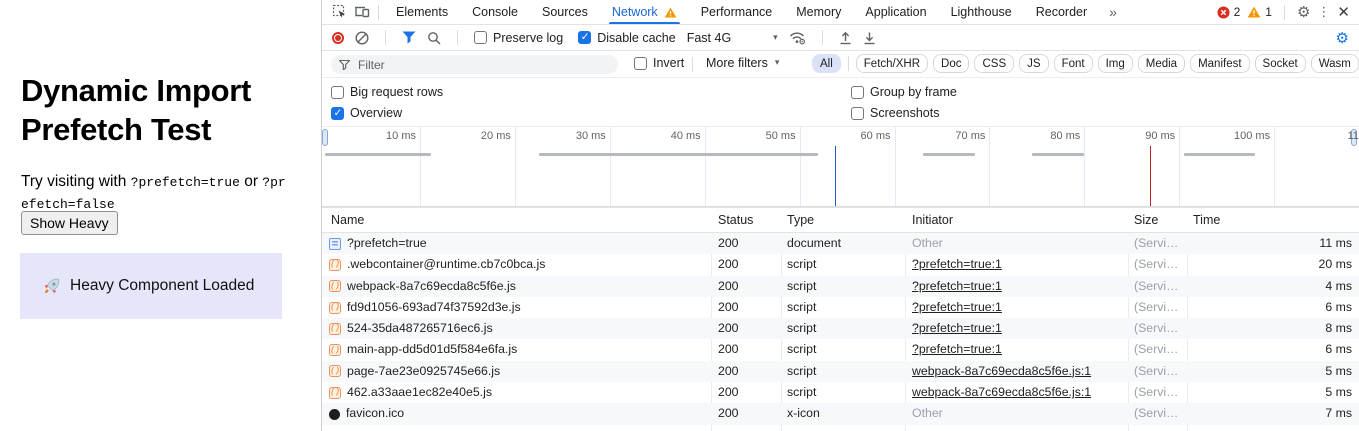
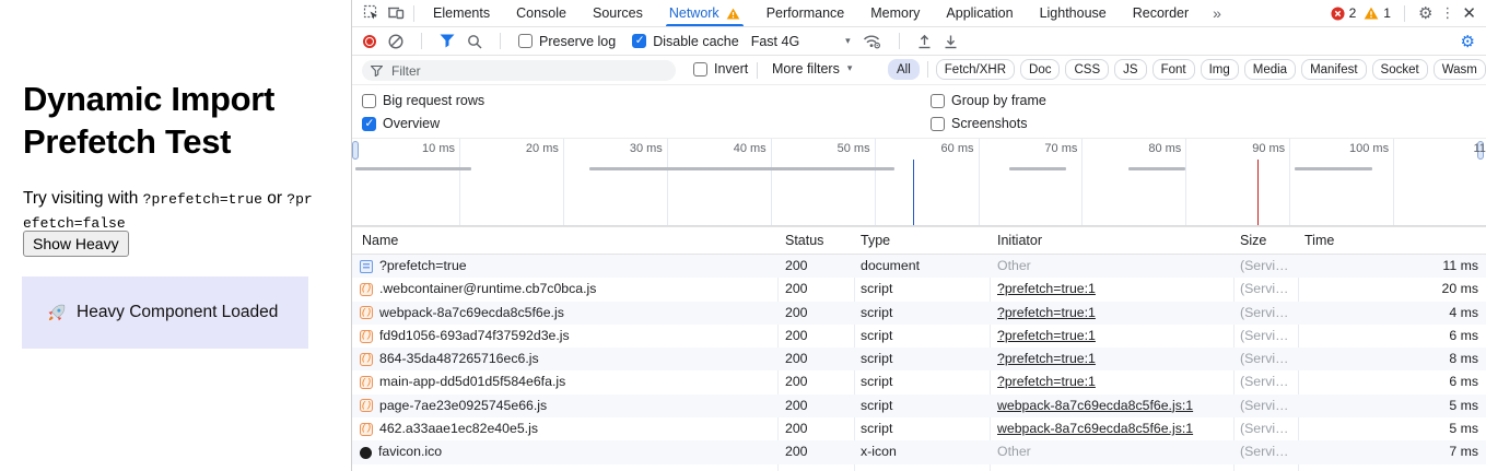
  Dynamic Import Prefetch Test
  Try visiting with ?prefetch=true or ?prefetch=false
  Show Heavy
  Heavy Component Loaded
  Elements
  Console
  Sources
  Network
  Performance
  Memory
  Application
  Lighthouse
  Recorder
  »
  2
  1
  ⚙
  ⋮
  ✕
  Preserve log
  Disable cache
  Fast 4G
  ▾
  ⚙
  Filter
  Invert
  More filters
  ▾
  All
  Fetch/XHR
  Doc
  CSS
  JS
  Font
  Img
  Media
  Manifest
  Socket
  Wasm
  Big request rows
  Group by frame
  Overview
  Screenshots
  10 ms
  20 ms
  30 ms
  40 ms
  50 ms
  60 ms
  70 ms
  80 ms
  90 ms
  100 ms
  Name
  Status
  Type
  Initiator
  Size
  Time
  ?prefetch=true
  200
  document
  Other
  (Servi…
  11 ms
  .webcontainer@runtime.cb7c0bca.js
  200
  script
  ?prefetch=true:1
  (Servi…
  20 ms
  webpack-8a7c69ecda8c5f6e.js
  200
  script
  ?prefetch=true:1
  (Servi…
  4 ms
  fd9d1056-693ad74f37592d3e.js
  200
  script
  ?prefetch=true:1
  (Servi…
  6 ms
- 524-35da487265716ec6.js
+ 864-35da487265716ec6.js
  200
  script
  ?prefetch=true:1
  (Servi…
  8 ms
  main-app-dd5d01d5f584e6fa.js
  200
  script
  ?prefetch=true:1
  (Servi…
  6 ms
  page-7ae23e0925745e66.js
  200
  script
  webpack-8a7c69ecda8c5f6e.js:1
  (Servi…
  5 ms
  462.a33aae1ec82e40e5.js
  200
  script
  webpack-8a7c69ecda8c5f6e.js:1
  (Servi…
  5 ms
  favicon.ico
  200
  x-icon
  Other
  (Servi…
  7 ms
